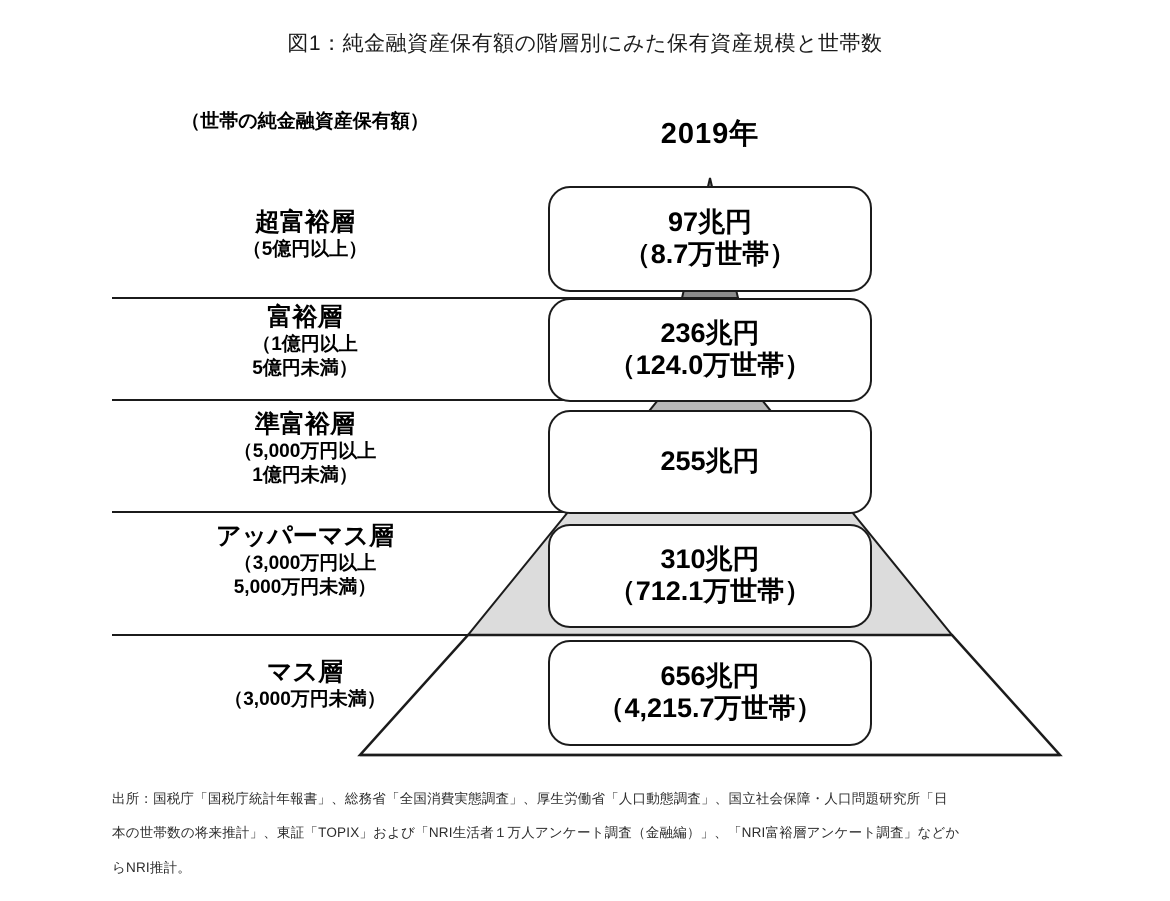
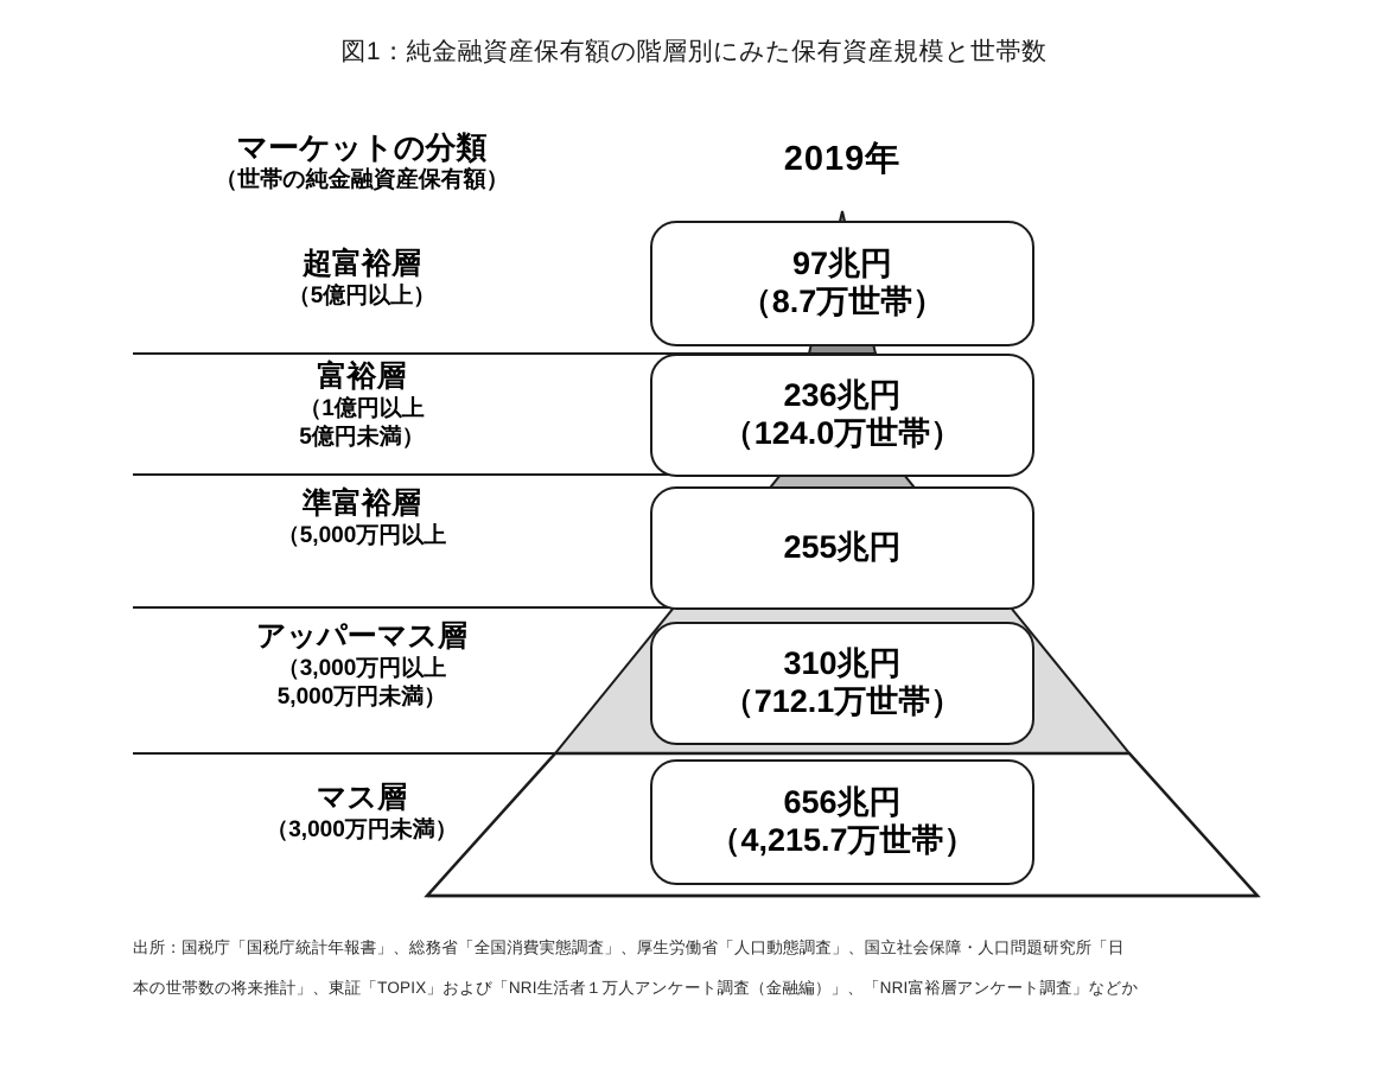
  図1：純金融資産保有額の階層別にみた保有資産規模と世帯数
+ マーケットの分類
  （世帯の純金融資産保有額）
  超富裕層
  （5億円以上）
  富裕層
  （1億円以上
  5億円未満）
  準富裕層
  （5,000万円以上
- 1億円未満）
  アッパーマス層
  （3,000万円以上
  5,000万円未満）
  マス層
  （3,000万円未満）
  2019年
  97兆円
  （8.7万世帯）
  236兆円
  （124.0万世帯）
  255兆円
  310兆円
  （712.1万世帯）
  656兆円
  （4,215.7万世帯）
  出所：国税庁「国税庁統計年報書」、総務省「全国消費実態調査」、厚生労働省「人口動態調査」、国立社会保障・人口問題研究所「日
  本の世帯数の将来推計」、東証「TOPIX」および「NRI生活者１万人アンケート調査（金融編）」、「NRI富裕層アンケート調査」などか
- らNRI推計。
